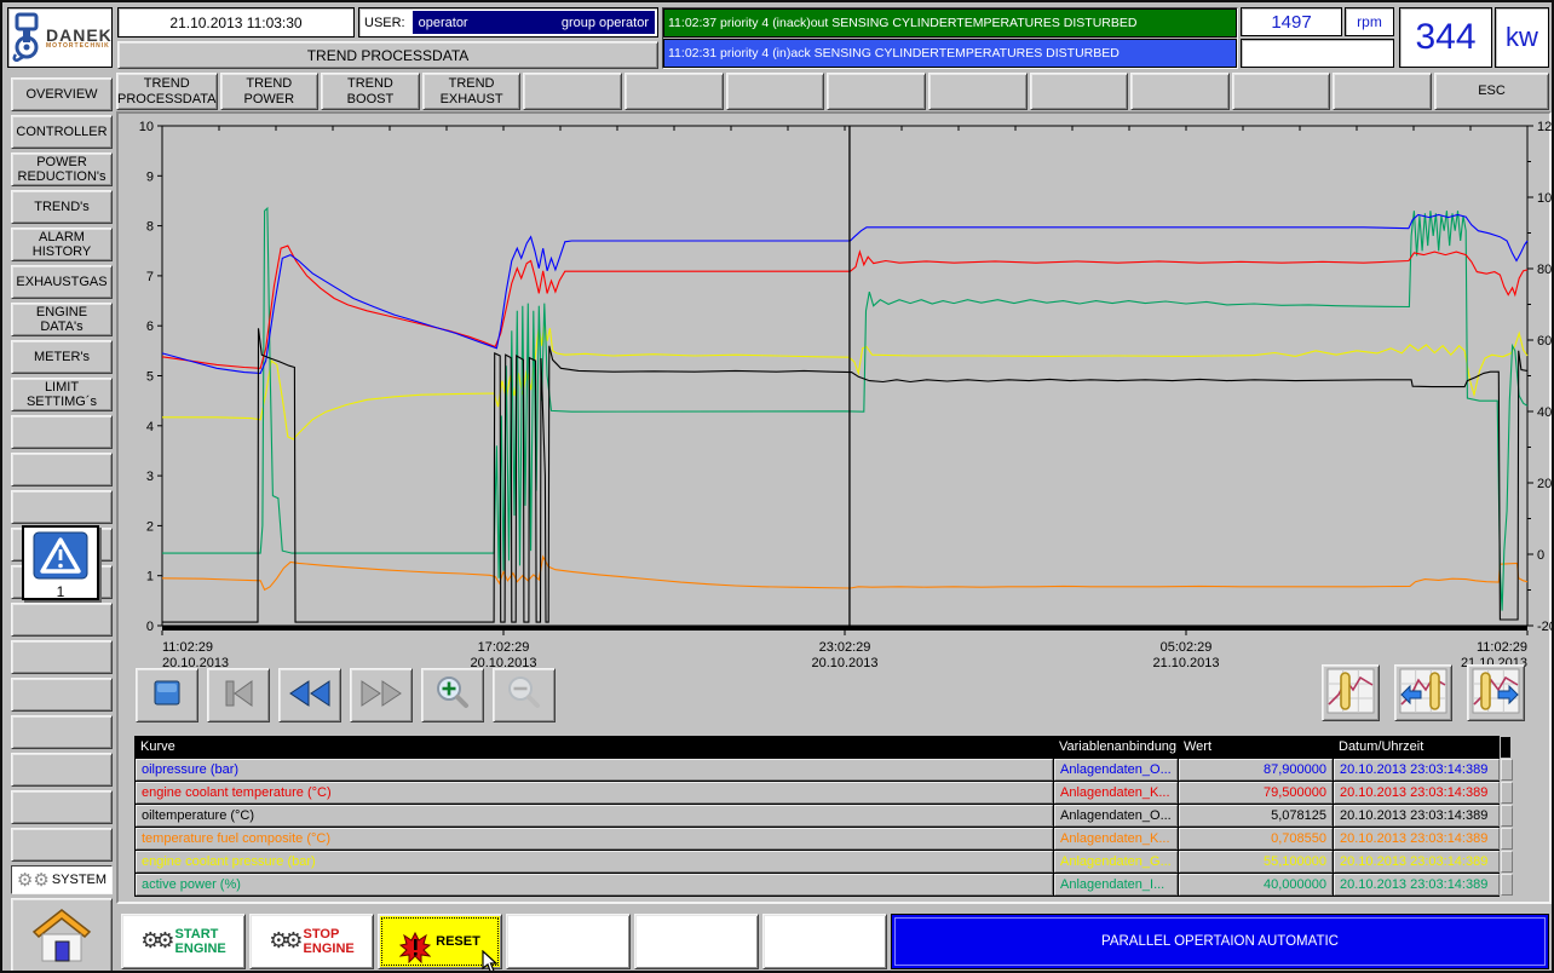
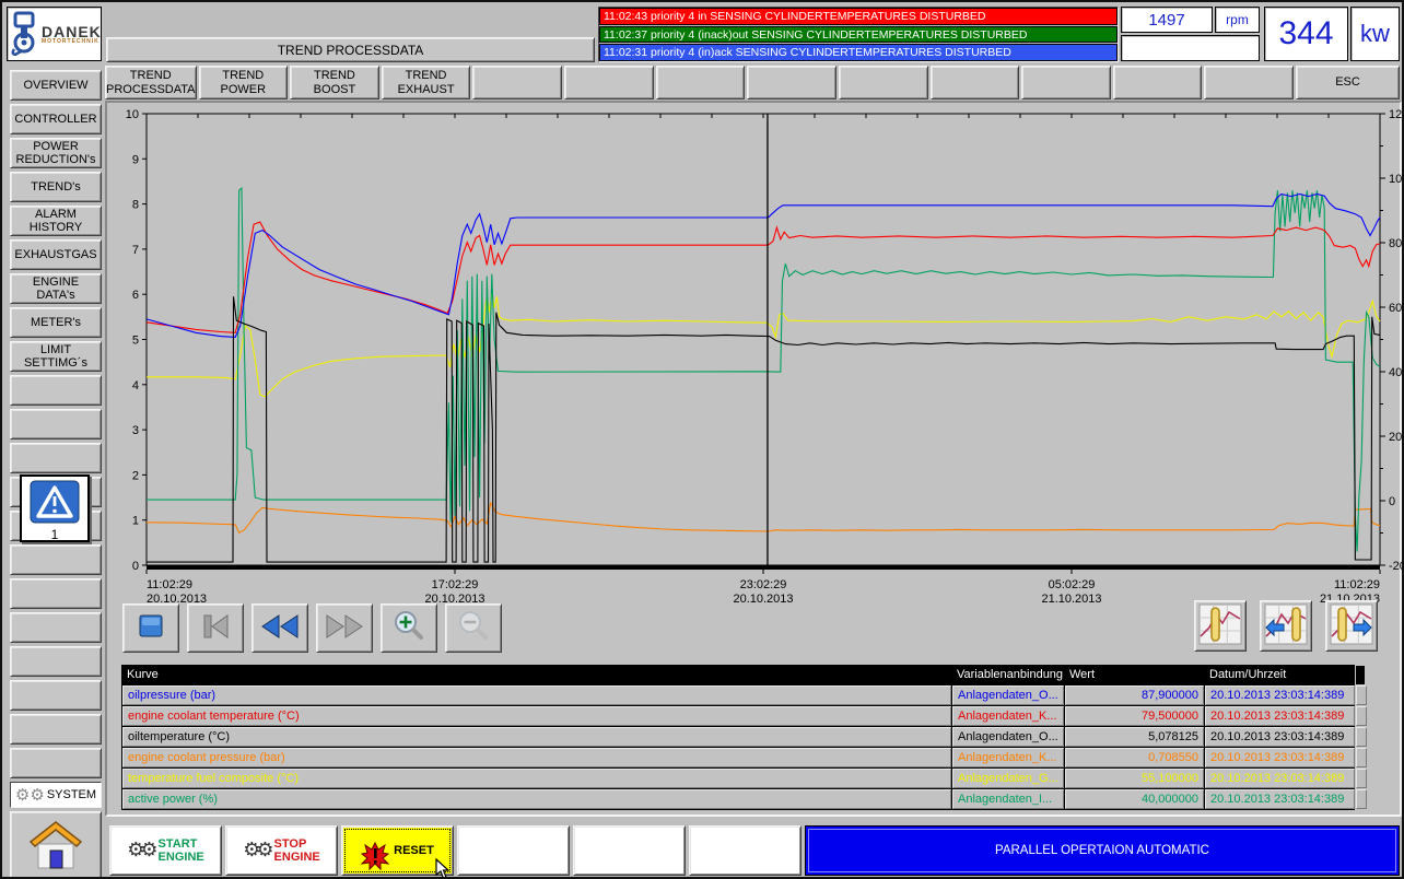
  DANEK
- 21.10.2013 11:03:30
- USER:
- operator
- group operator
  TREND PROCESSDATA
+ 11:02:43 priority 4 in SENSING CYLINDERTEMPERATURES DISTURBED
  11:02:37 priority 4 (inack)out SENSING CYLINDERTEMPERATURES DISTURBED
  11:02:31 priority 4 (in)ack SENSING CYLINDERTEMPERATURES DISTURBED
  1497
  rpm
  344
  kw
  TREND
  PROCESSDATA
  TREND
  POWER
  TREND
  BOOST
  TREND
  EXHAUST
  ESC
  OVERVIEW
  CONTROLLER
  POWER
  REDUCTION's
  TREND's
  ALARM
  HISTORY
  EXHAUSTGAS
  ENGINE
  DATA's
  METER's
  LIMIT
  SETTIMG´s
  ⚙⚙
  SYSTEM
  1
  0
  1
  2
  3
  4
  5
  6
  7
  8
  9
  10
  0
  20
  40
  60
  80
  11:02:29
  20.10.2013
  17:02:29
  20.10.2013
  23:02:29
  20.10.2013
  05:02:29
  21.10.2013
  11:02:29
  21.10.2013
  Kurve
  Variablenanbindung
  Wert
  Datum/Uhrzeit
  oilpressure (bar)
  Anlagendaten_O...
  87,900000
  20.10.2013 23:03:14:389
  engine coolant temperature (°C)
  Anlagendaten_K...
  79,500000
  20.10.2013 23:03:14:389
  oiltemperature (°C)
  Anlagendaten_O...
  5,078125
  20.10.2013 23:03:14:389
- temperature fuel composite (°C)
+ engine coolant pressure (bar)
  Anlagendaten_K...
  0,708550
  20.10.2013 23:03:14:389
- engine coolant pressure (bar)
+ temperature fuel composite (°C)
  Anlagendaten_G...
  55,100000
  20.10.2013 23:03:14:389
  active power (%)
  Anlagendaten_I...
  40,000000
  20.10.2013 23:03:14:389
  ⚙⚙
  START
  ENGINE
  ⚙⚙
  STOP
  ENGINE
  RESET
  PARALLEL OPERTAION AUTOMATIC
